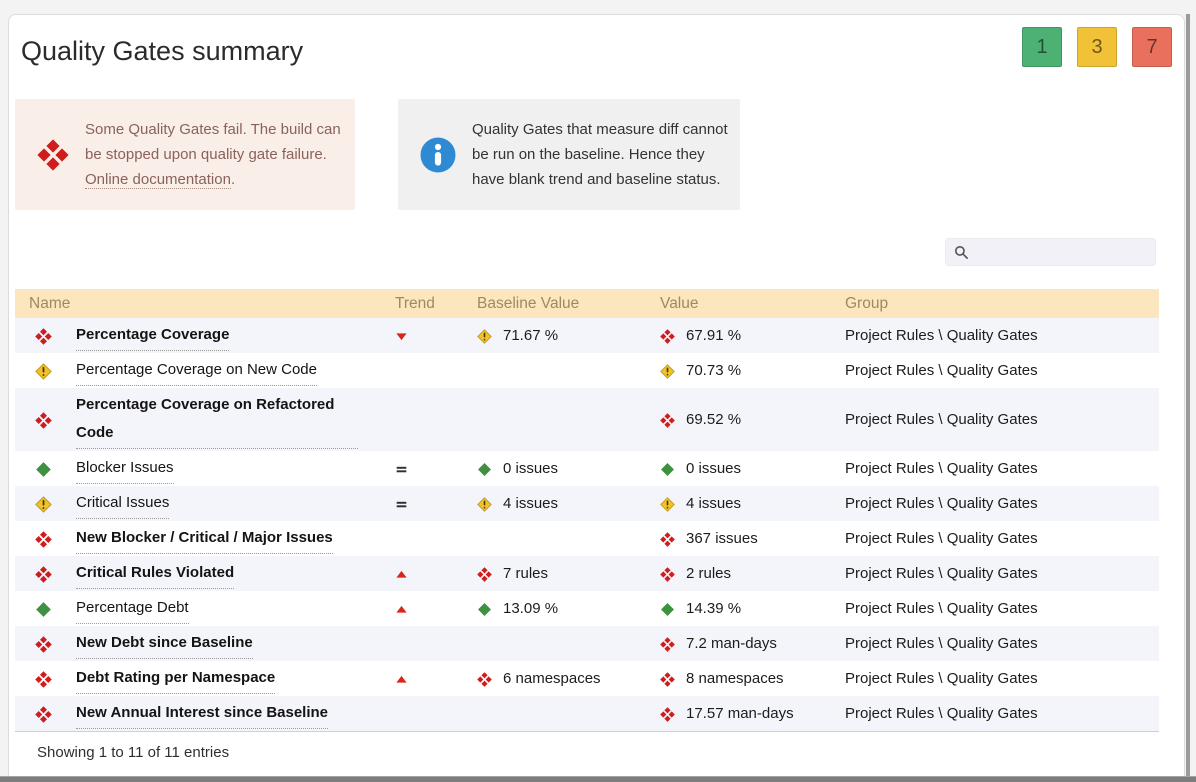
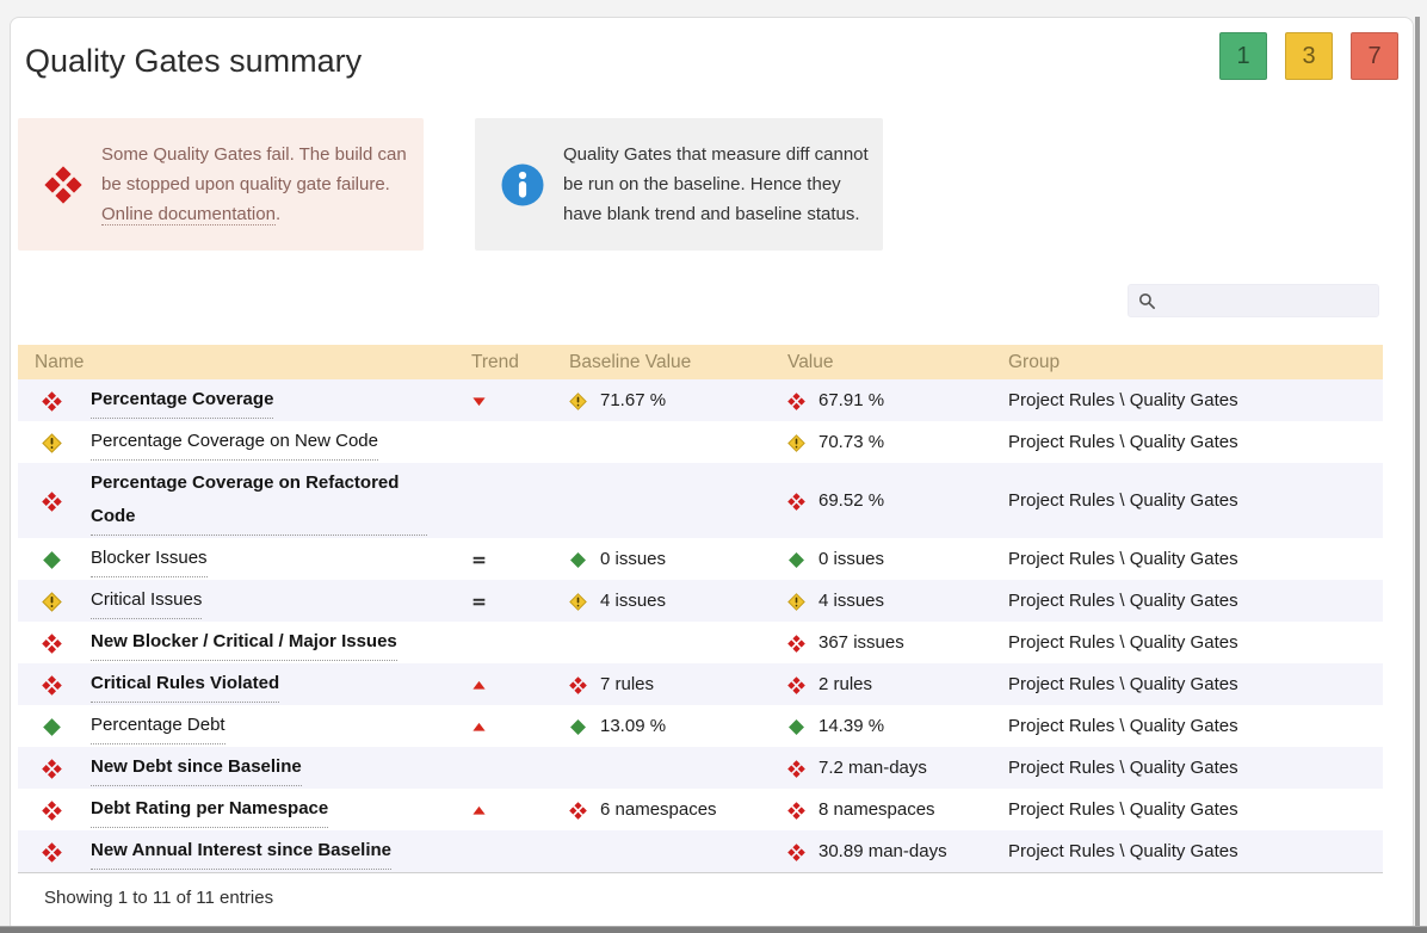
  1
  3
  7
  Quality Gates summary
  Some Quality Gates fail. The build can be stopped upon quality gate failure. Online documentation.
  Quality Gates that measure diff cannot be run on the baseline. Hence they have blank trend and baseline status.
  Name	Trend	Baseline Value	Value	Group
  Percentage Coverage		71.67 %	67.91 %	Project Rules \ Quality Gates
  Percentage Coverage on New Code			70.73 %	Project Rules \ Quality Gates
  Percentage Coverage on Refactored Code			69.52 %	Project Rules \ Quality Gates
  Blocker Issues		0 issues	0 issues	Project Rules \ Quality Gates
  Critical Issues		4 issues	4 issues	Project Rules \ Quality Gates
  New Blocker / Critical / Major Issues			367 issues	Project Rules \ Quality Gates
  Critical Rules Violated		7 rules	2 rules	Project Rules \ Quality Gates
  Percentage Debt		13.09 %	14.39 %	Project Rules \ Quality Gates
  New Debt since Baseline			7.2 man-days	Project Rules \ Quality Gates
  Debt Rating per Namespace		6 namespaces	8 namespaces	Project Rules \ Quality Gates
- New Annual Interest since Baseline			17.57 man-days	Project Rules \ Quality Gates
+ New Annual Interest since Baseline			30.89 man-days	Project Rules \ Quality Gates
  Showing 1 to 11 of 11 entries
